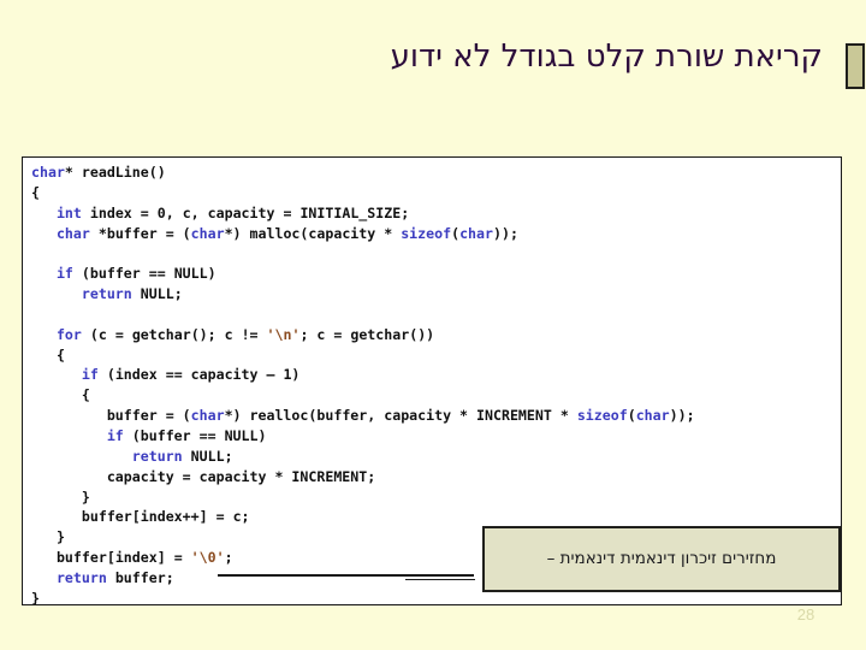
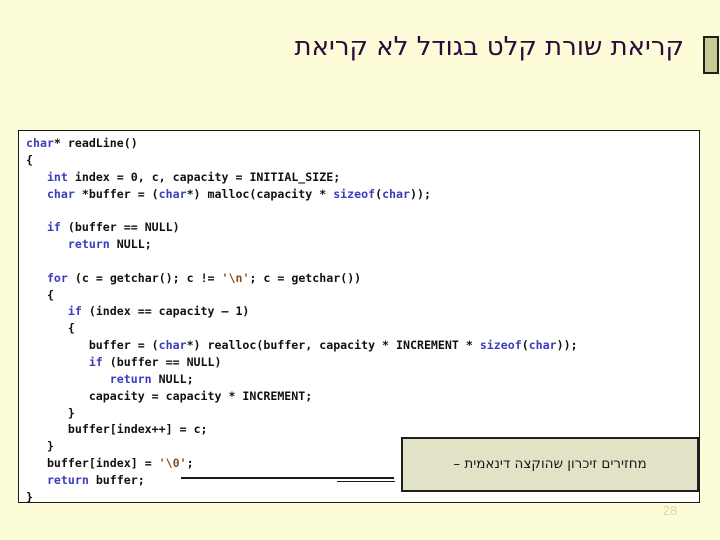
- קריאת שורת קלט בגודל לא ידוע
+ קריאת שורת קלט בגודל לא קריאת
  char* readLine()
  {
  int index = 0, c, capacity = INITIAL_SIZE;
  char *buffer = (char*) malloc(capacity * sizeof(char));
  if (buffer == NULL)
  return NULL;
  for (c = getchar(); c != '\n'; c = getchar())
  {
  if (index == capacity – 1)
  {
  buffer = (char*) realloc(buffer, capacity * INCREMENT * sizeof(char));
  if (buffer == NULL)
  return NULL;
  capacity = capacity * INCREMENT;
  }
  buffer[index++] = c;
  }
  buffer[index] = '\0';
  return buffer;
  }
- מחזירים זיכרון דינאמית דינאמית –
+ מחזירים זיכרון שהוקצה דינאמית –
  28
